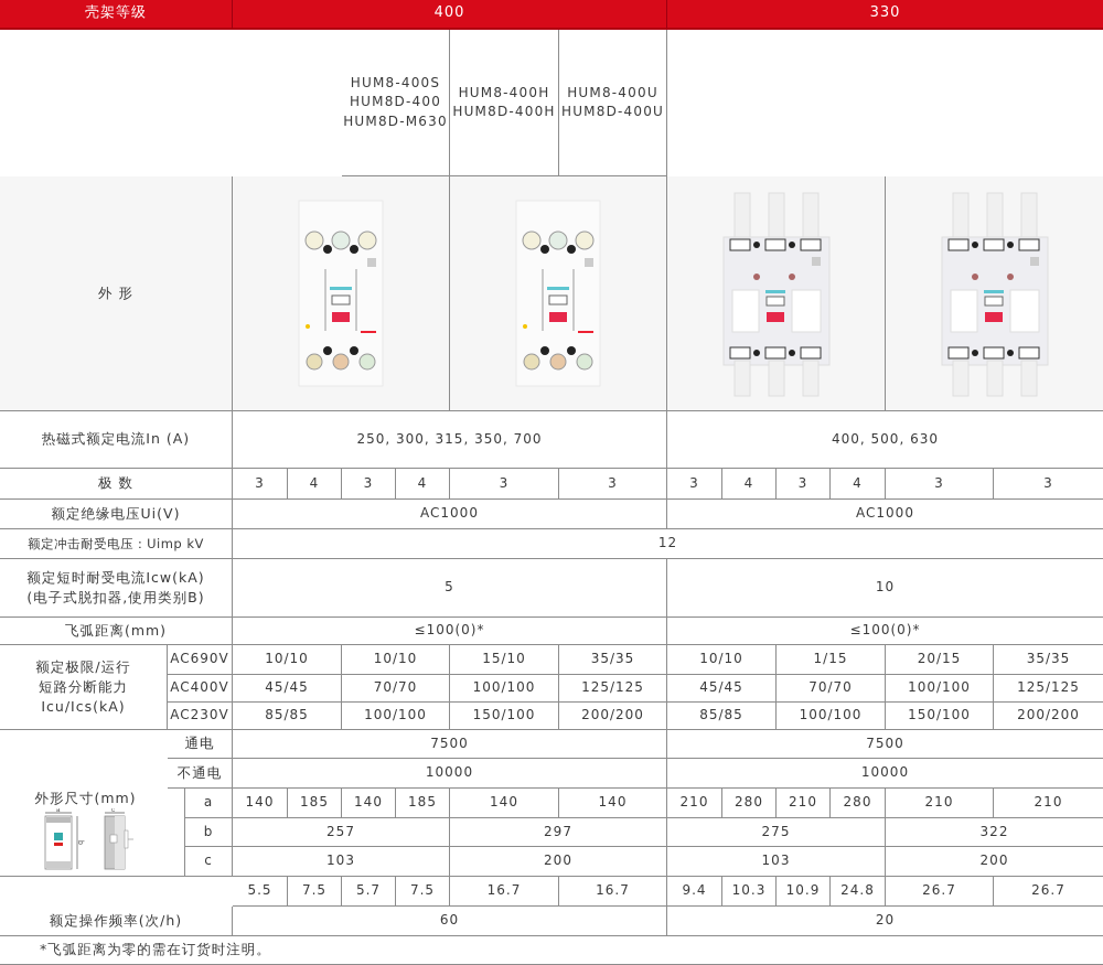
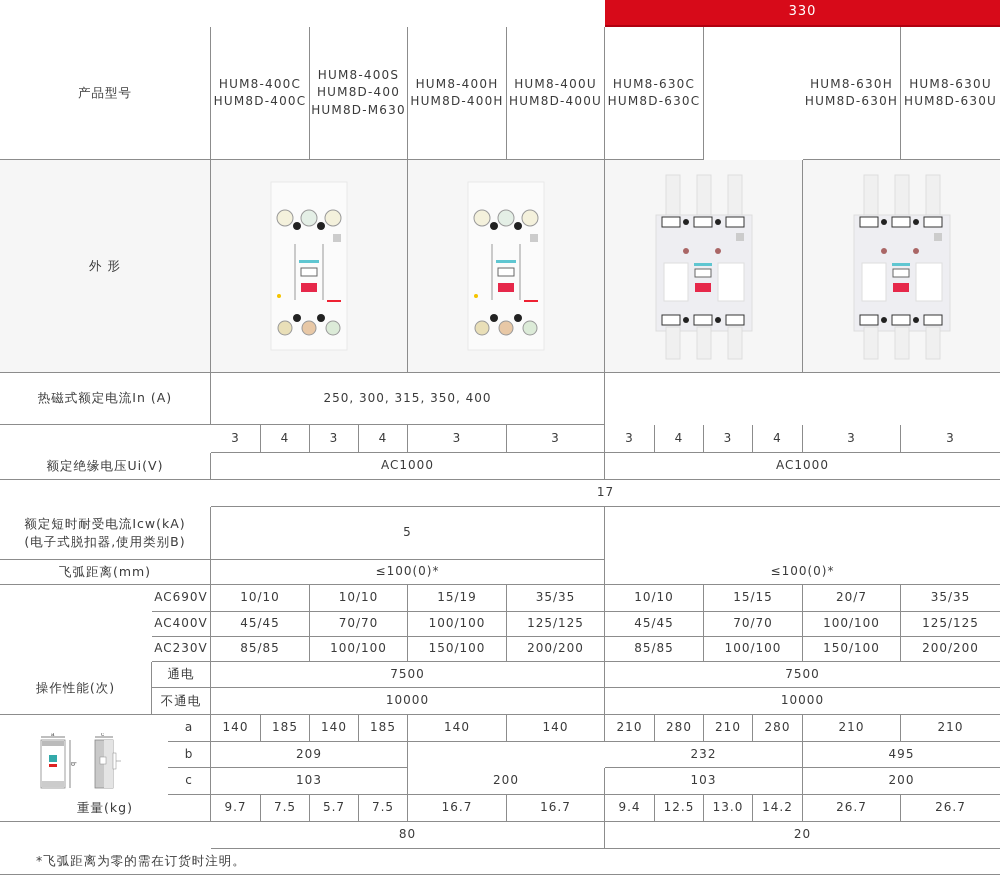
- 壳架等级
- 400
  330
+ 产品型号
+ HUM8-400C
+ HUM8D-400C
  HUM8-400S
  HUM8D-400
  HUM8D-M630
  HUM8-400H
  HUM8D-400H
  HUM8-400U
  HUM8D-400U
+ HUM8-630C
+ HUM8D-630C
+ HUM8-630H
+ HUM8D-630H
+ HUM8-630U
+ HUM8D-630U
  外 形
  热磁式额定电流In (A)
- 250, 300, 315, 350, 700
+ 250, 300, 315, 350, 400
- 400, 500, 630
- 极 数
  3
  4
  3
  4
  3
  3
  3
  4
  3
  4
  3
  3
  额定绝缘电压Ui(V)
  AC1000
  AC1000
- 额定冲击耐受电压：Uimp kV
- 12
+ 17
  额定短时耐受电流Icw(kA)
  (电子式脱扣器,使用类别B)
  5
- 10
  飞弧距离(mm)
  ≤100(0)*
  ≤100(0)*
- 额定极限/运行
- 短路分断能力
- Icu/Ics(kA)
  AC690V
  AC400V
  AC230V
  10/10
  10/10
- 15/10
+ 15/19
  35/35
  10/10
- 1/15
+ 15/15
- 20/15
+ 20/7
  35/35
  45/45
  70/70
  100/100
  125/125
  45/45
  70/70
  100/100
  125/125
  85/85
  100/100
  150/100
  200/200
  85/85
  100/100
  150/100
  200/200
+ 操作性能(次)
  通电
  不通电
  7500
  7500
  10000
  10000
- 外形尺寸(mm)
  a
  b
  c
  140
  185
  140
  185
  140
  140
  210
  280
  210
  280
  210
  210
- 257
+ 209
- 297
- 275
+ 232
- 322
+ 495
  103
  200
  103
  200
+ 重量(kg)
- 5.5
+ 9.7
  7.5
  5.7
  7.5
  16.7
  16.7
  9.4
- 10.3
+ 12.5
- 10.9
+ 13.0
- 24.8
+ 14.2
  26.7
  26.7
- 额定操作频率(次/h)
- 60
+ 80
  20
  *飞弧距离为零的需在订货时注明。
